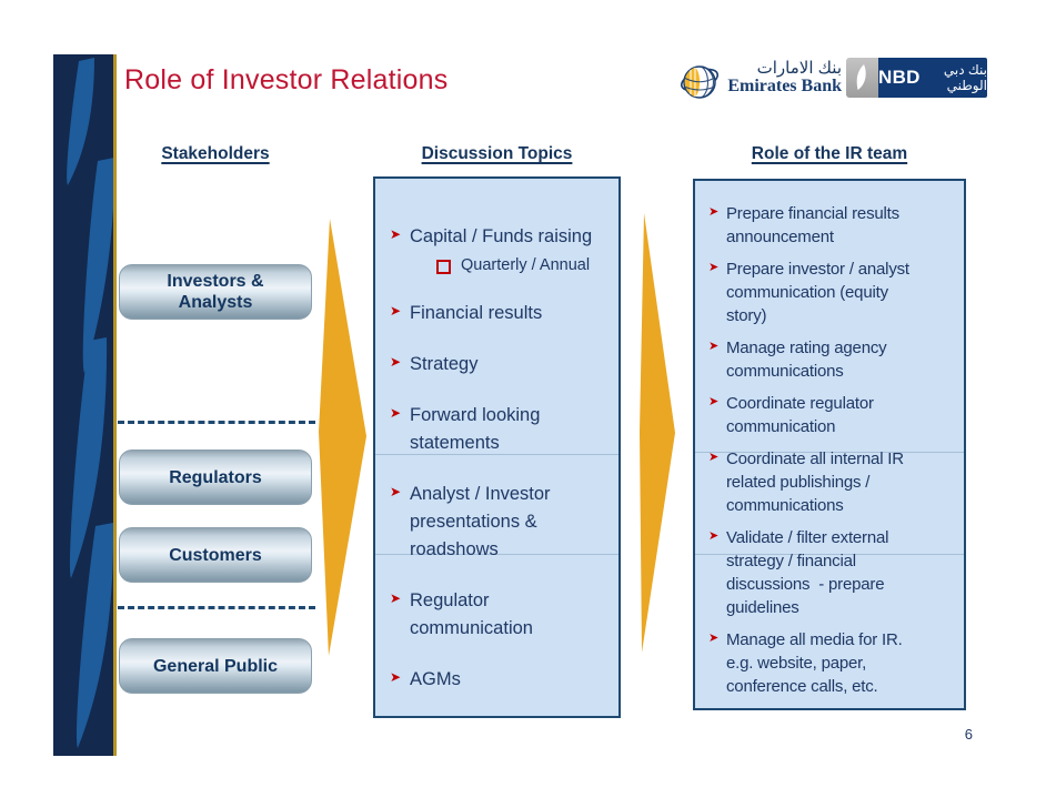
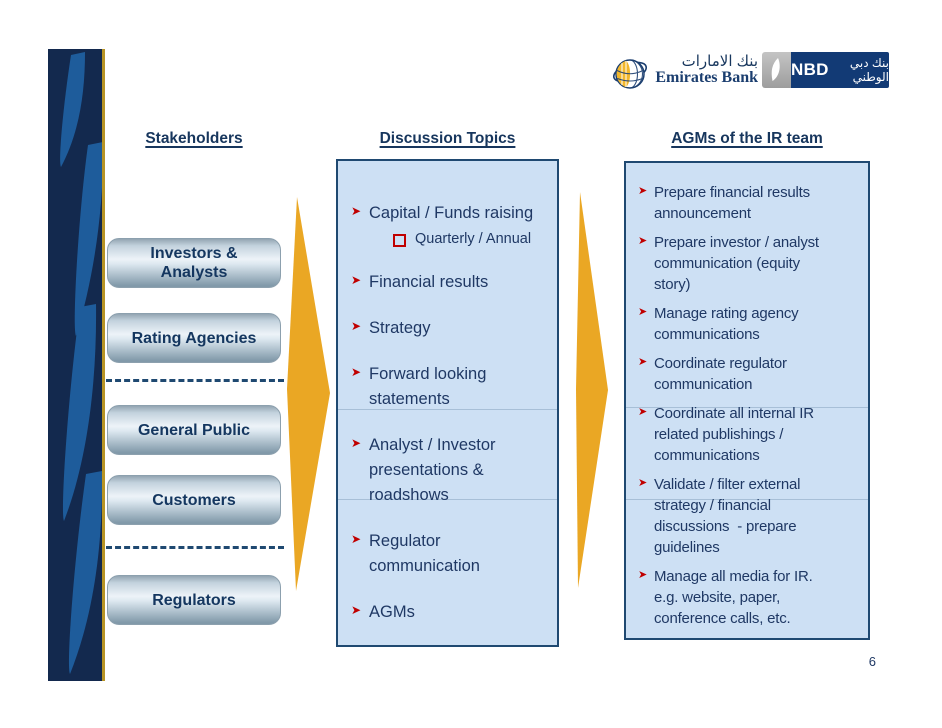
- Role of Investor Relations
  بنك الامارات
  Emirates Bank
  NBD
  بنك دبي الوطني
  Stakeholders
  Discussion Topics
- Role of the IR team
+ AGMs of the IR team
  Investors &
  Analysts
+ Rating Agencies
- Regulators
+ General Public
  Customers
- General Public
+ Regulators
  ➤
  Capital / Funds raising
  Quarterly / Annual
  ➤
  Financial results
  ➤
  Strategy
  ➤
  Forward looking
  statements
  ➤
  Analyst / Investor
  presentations &
  roadshows
  ➤
  Regulator
  communication
  ➤
  AGMs
  ➤
  Prepare financial results
  announcement
  ➤
  Prepare investor / analyst
  communication (equity
  story)
  ➤
  Manage rating agency
  communications
  ➤
  Coordinate regulator
  communication
  ➤
  Coordinate all internal IR
  related publishings /
  communications
  ➤
  Validate / filter external
  strategy / financial
  discussions - prepare
  guidelines
  ➤
  Manage all media for IR.
  e.g. website, paper,
  conference calls, etc.
  6
